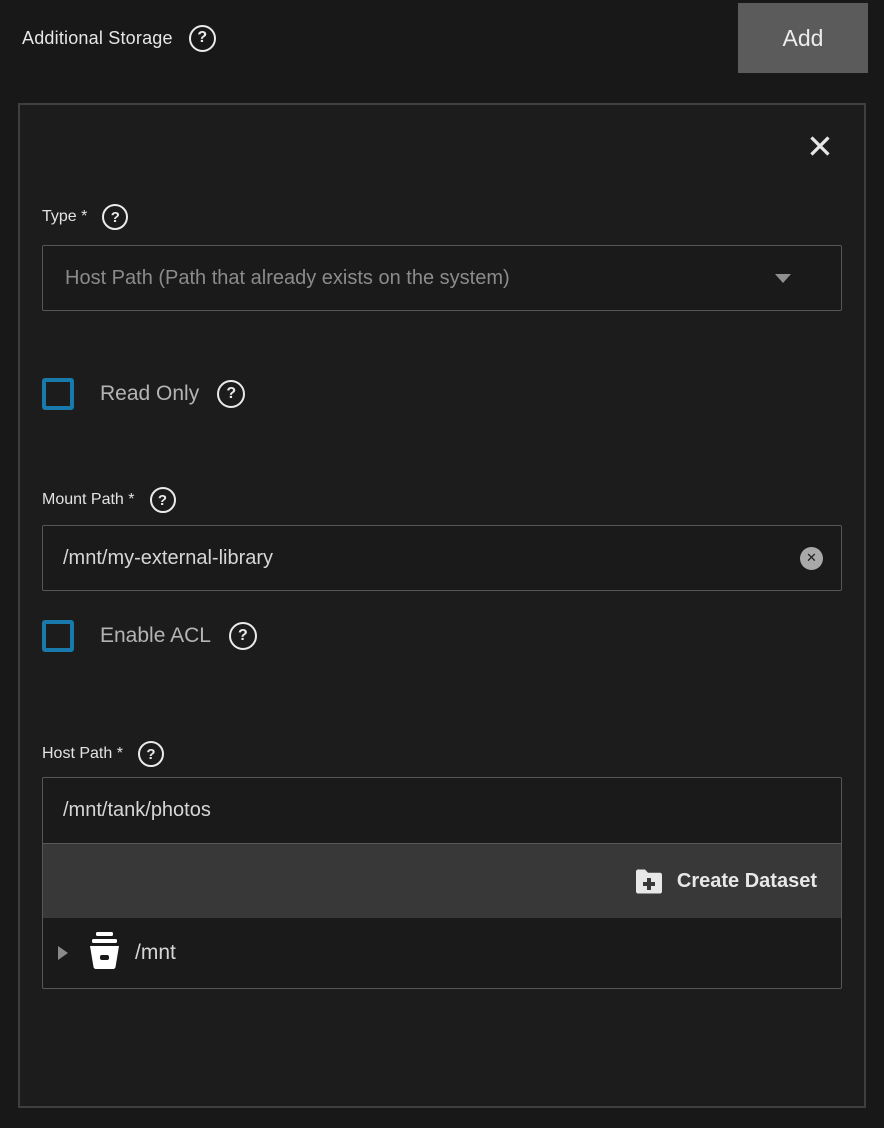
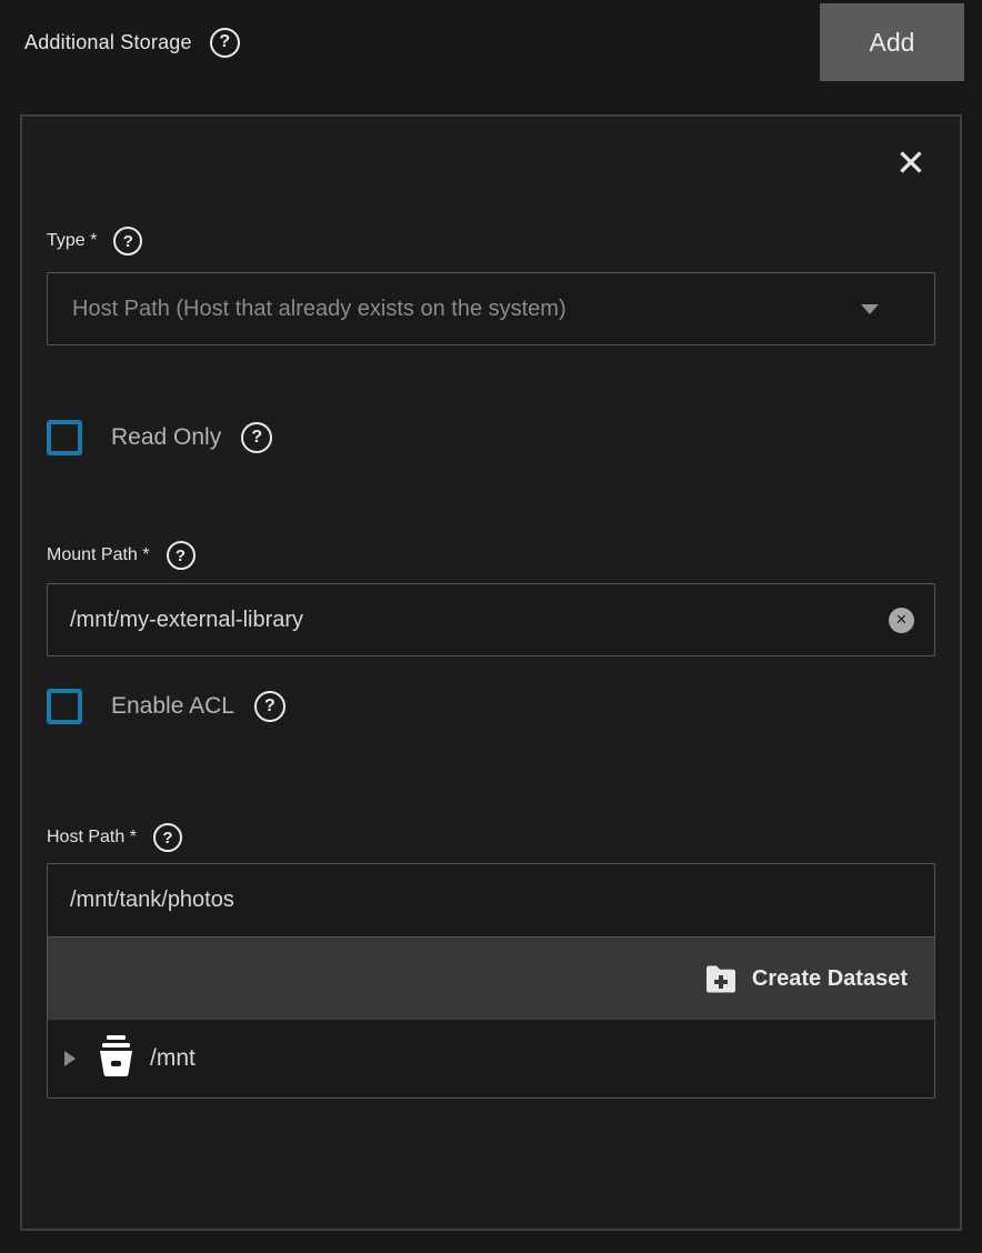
  Additional Storage
  ?
  Add
  ✕
  Type *
  ?
- Host Path (Path that already exists on the system)
+ Host Path (Host that already exists on the system)
  Read Only
  ?
  Mount Path *
  ?
  /mnt/my-external-library
  ✕
  Enable ACL
  ?
  Host Path *
  ?
  /mnt/tank/photos
  Create Dataset
  /mnt
